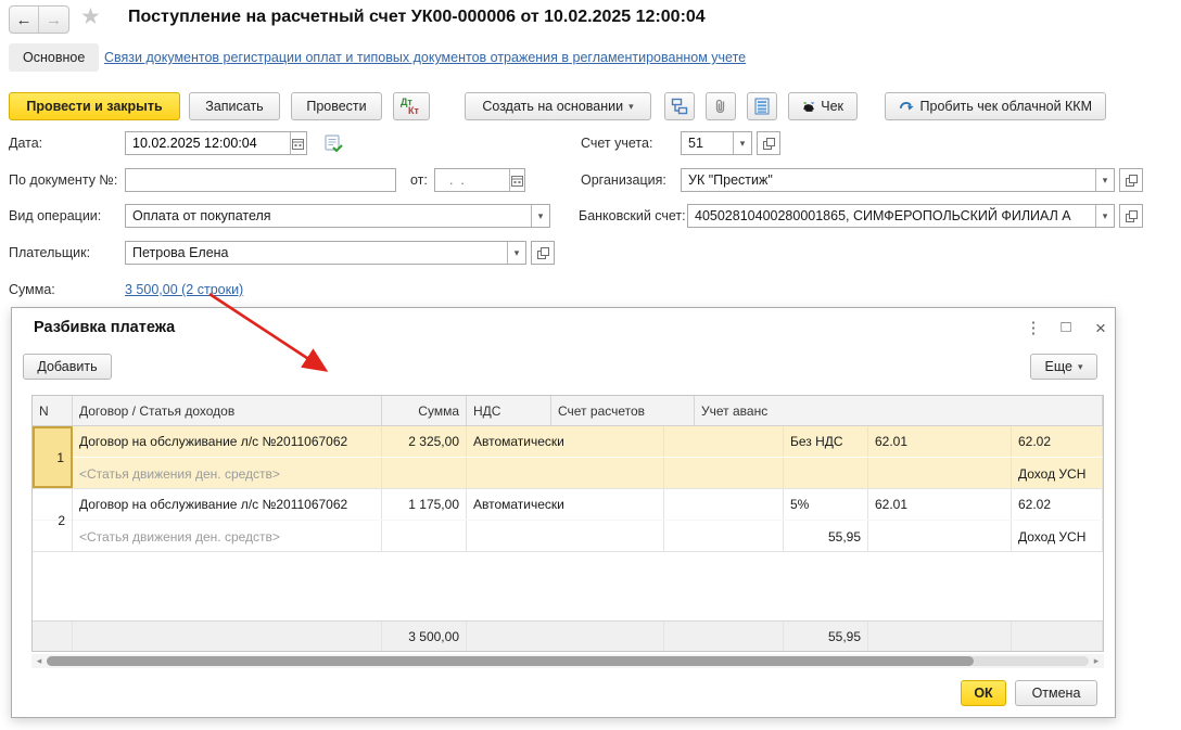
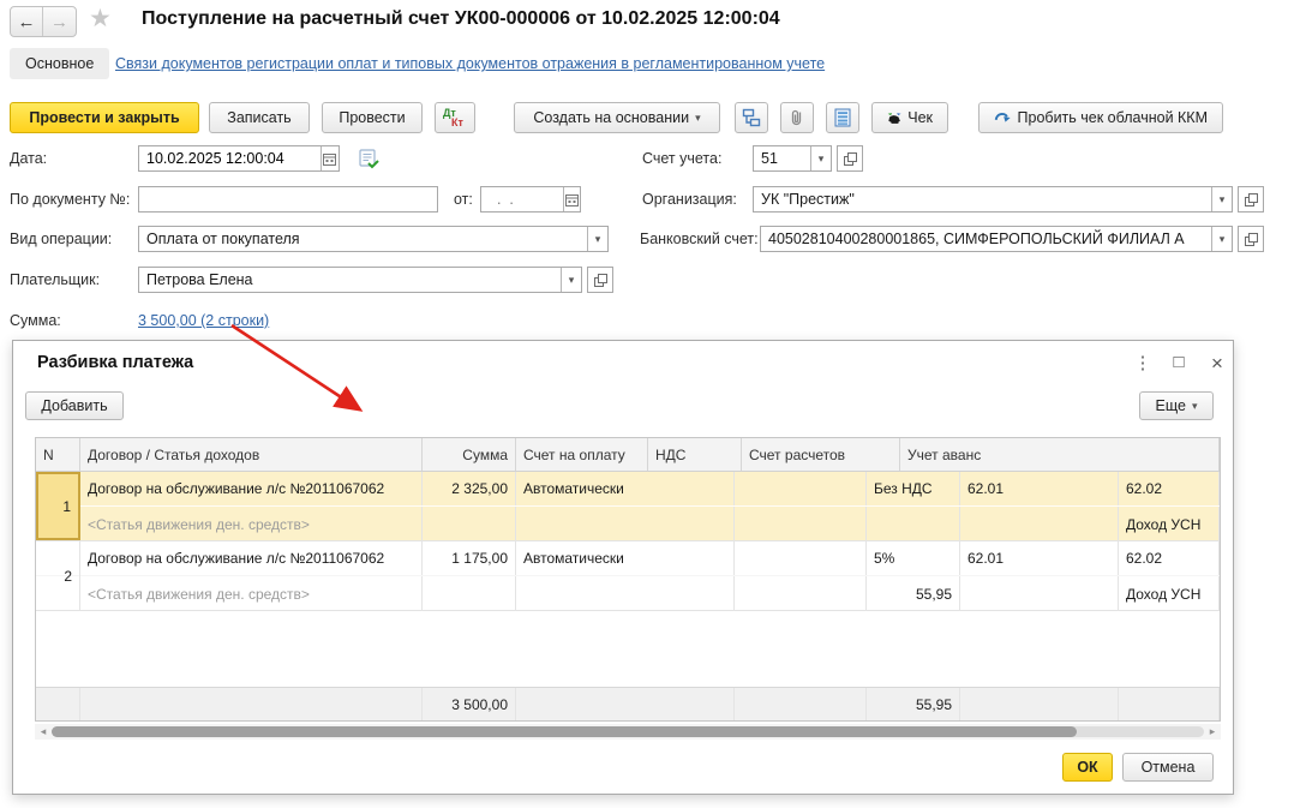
  ←
  →
  ★
  Поступление на расчетный счет УК00-000006 от 10.02.2025 12:00:04
  Основное
  Связи документов регистрации оплат и типовых документов отражения в регламентированном учете
  Провести и закрыть
  Записать
  Провести
  Дт
  Кт
  Создать на основании
  ▾
  Чек
  Пробить чек облачной ККМ
  Дата:
  10.02.2025 12:00:04
  По документу №:
  от:
  . .
  Вид операции:
  Оплата от покупателя
  ▾
  Плательщик:
  Петрова Елена
  ▾
  Сумма:
  3 500,00 (2 строки)
  Счет учета:
  51
  ▾
  Организация:
  УК "Престиж"
  ▾
  Банковский счет:
  40502810400280001865, СИМФЕРОПОЛЬСКИЙ ФИЛИАЛ А
  ▾
  Разбивка платежа
  ⋮
  □
  ×
  Добавить
  Еще
  ▾
  N
  Договор / Статья доходов
  Сумма
+ Счет на оплату
  НДС
  Счет расчетов
  Учет аванс
  1
  Договор на обслуживание л/с №2011067062
  2 325,00
  Автоматически
  Без НДС
  62.01
  62.02
  <Статья движения ден. средств>
  Доход УСН
  2
  Договор на обслуживание л/с №2011067062
  1 175,00
  Автоматически
  5%
  62.01
  62.02
  <Статья движения ден. средств>
  55,95
  Доход УСН
  3 500,00
  55,95
  ◂
  ▸
  ОК
  Отмена
